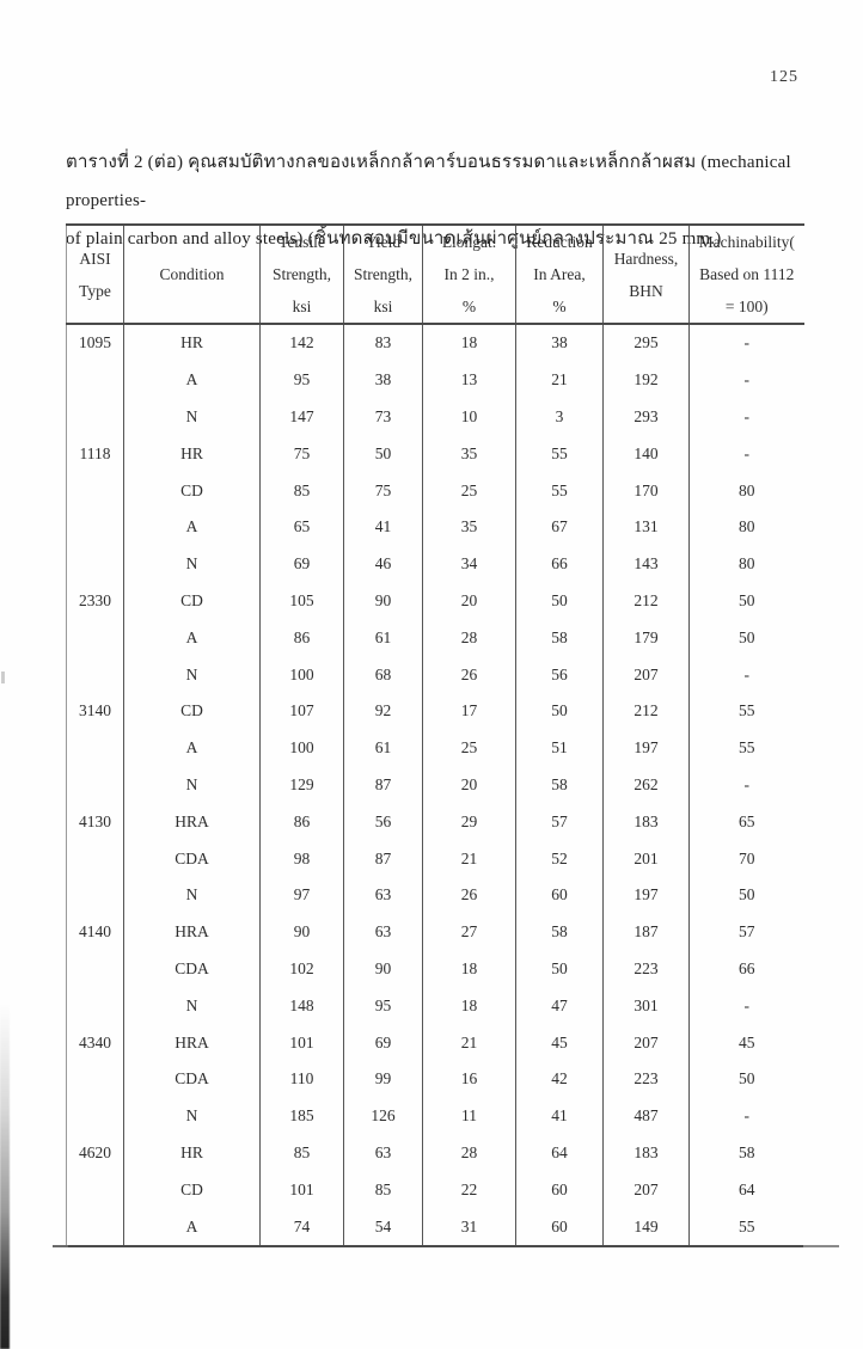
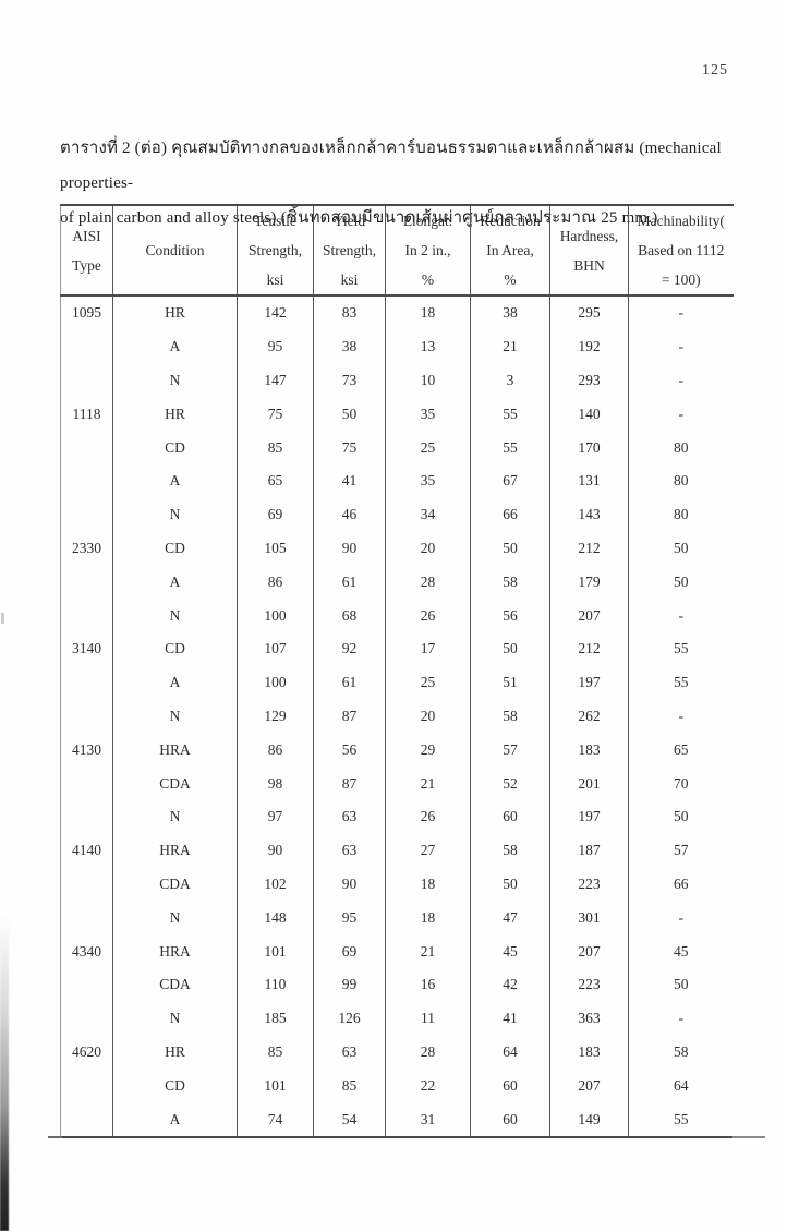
  125
  ตารางที่ 2 (ต่อ) คุณสมบัติทางกลของเหล็กกล้าคาร์บอนธรรมดาและเหล็กกล้าผสม (mechanical properties-
  AISI Type	Condition	Tensile Strength, ksi	Yield Strength, ksi	Elongat. In 2 in., %	Reduction In Area, %	Hardness, BHN	Machinability( Based on 1112 = 100)
  1095	HR	142	83	18	38	295	-
  	A	95	38	13	21	192	-
  	N	147	73	10	3	293	-
  1118	HR	75	50	35	55	140	-
  	CD	85	75	25	55	170	80
  	A	65	41	35	67	131	80
  	N	69	46	34	66	143	80
  2330	CD	105	90	20	50	212	50
  	A	86	61	28	58	179	50
  	N	100	68	26	56	207	-
  3140	CD	107	92	17	50	212	55
  	A	100	61	25	51	197	55
  	N	129	87	20	58	262	-
  4130	HRA	86	56	29	57	183	65
  	CDA	98	87	21	52	201	70
  	N	97	63	26	60	197	50
  4140	HRA	90	63	27	58	187	57
  	CDA	102	90	18	50	223	66
  	N	148	95	18	47	301	-
  4340	HRA	101	69	21	45	207	45
  	CDA	110	99	16	42	223	50
- 	N	185	126	11	41	487	-
+ 	N	185	126	11	41	363	-
  4620	HR	85	63	28	64	183	58
  	CD	101	85	22	60	207	64
  	A	74	54	31	60	149	55
